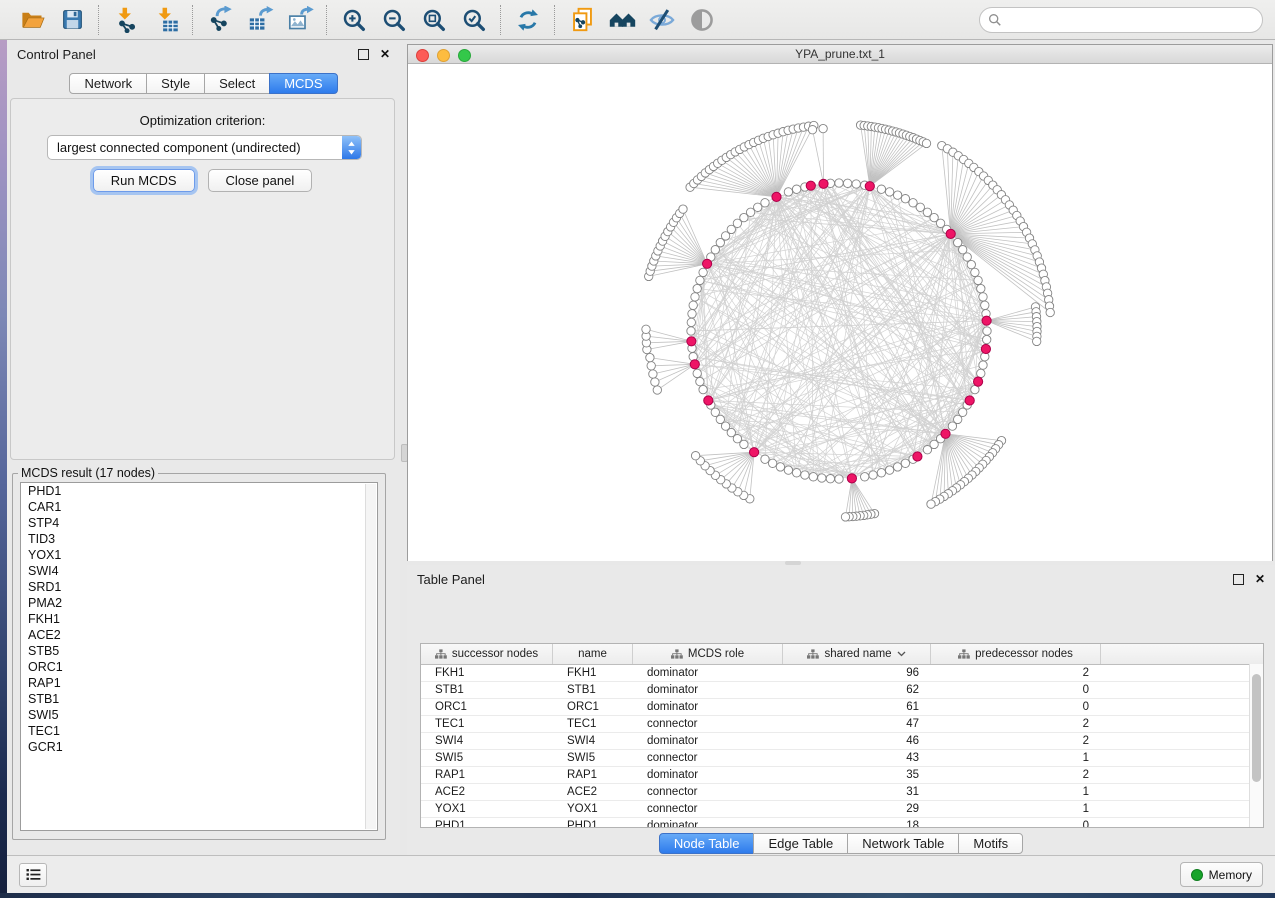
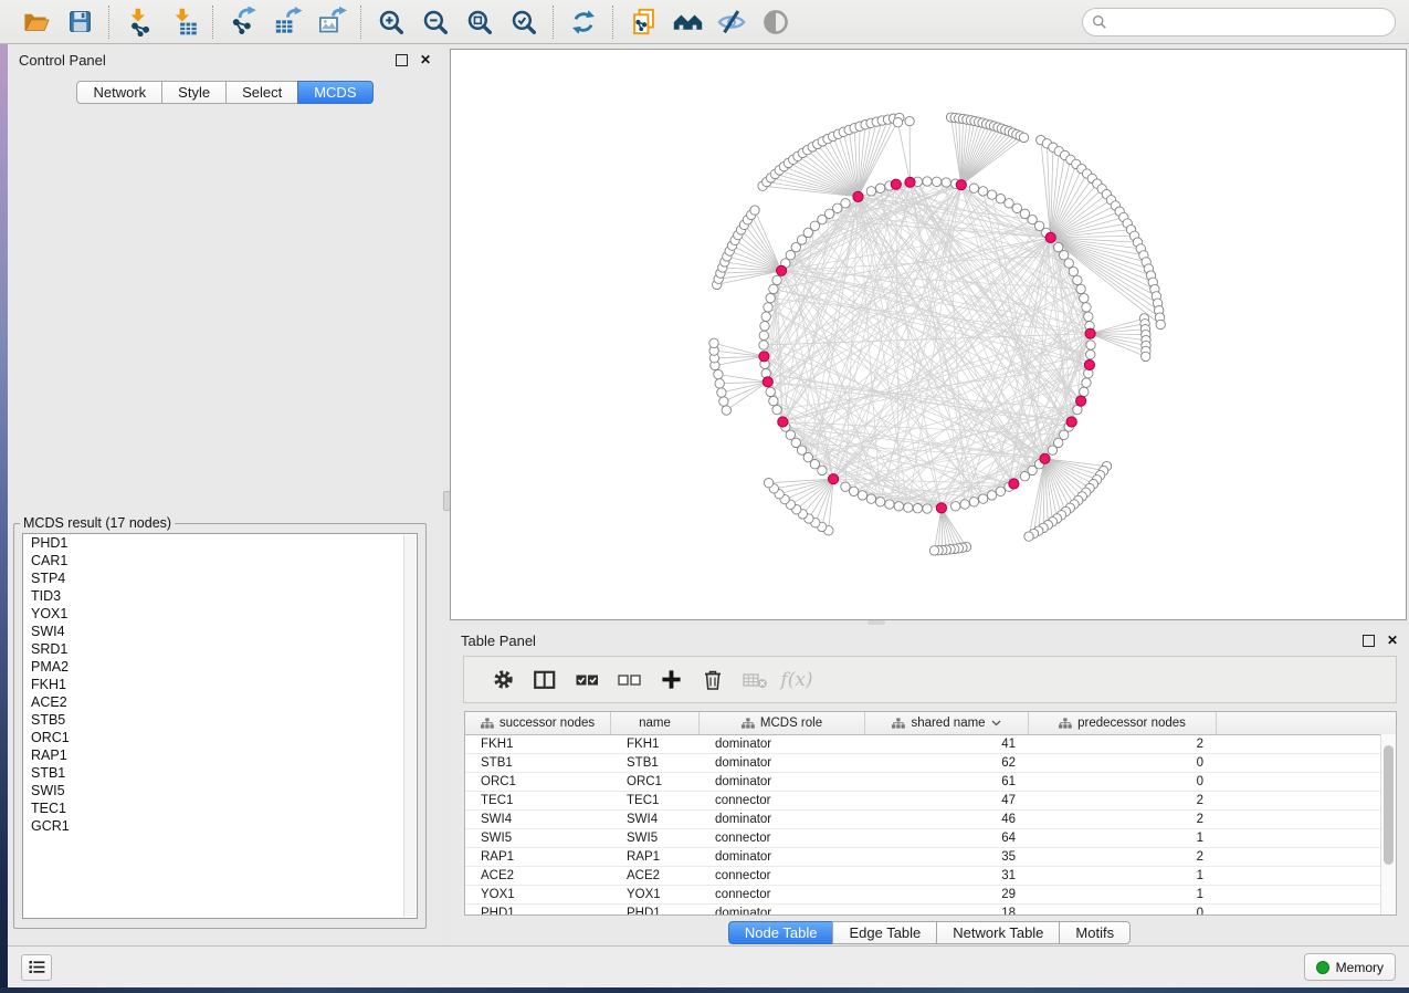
  Control Panel
  ✕
  Network
  Style
  Select
  MCDS
- Optimization criterion:
- largest connected component (undirected)
- Run MCDS
- Close panel
  MCDS result (17 nodes)
  PHD1
  CAR1
  STP4
  TID3
  YOX1
  SWI4
  SRD1
  PMA2
  FKH1
  ACE2
  STB5
  ORC1
  RAP1
  STB1
  SWI5
  TEC1
  GCR1
- YPA_prune.txt_1
  Table Panel
  ✕
+ f(x)
  successor nodes
  name
  MCDS role
  shared name
  predecessor nodes
  FKH1
  FKH1
  dominator
- 96
+ 41
  2
  STB1
  STB1
  dominator
  62
  0
  ORC1
  ORC1
  dominator
  61
  0
  TEC1
  TEC1
  connector
  47
  2
  SWI4
  SWI4
  dominator
  46
  2
  SWI5
  SWI5
  connector
- 43
+ 64
  1
  RAP1
  RAP1
  dominator
  35
  2
  ACE2
  ACE2
  connector
  31
  1
  YOX1
  YOX1
  connector
  29
  1
  PHD1
  PHD1
  dominator
  18
  0
  Node Table
  Edge Table
  Network Table
  Motifs
  Memory
